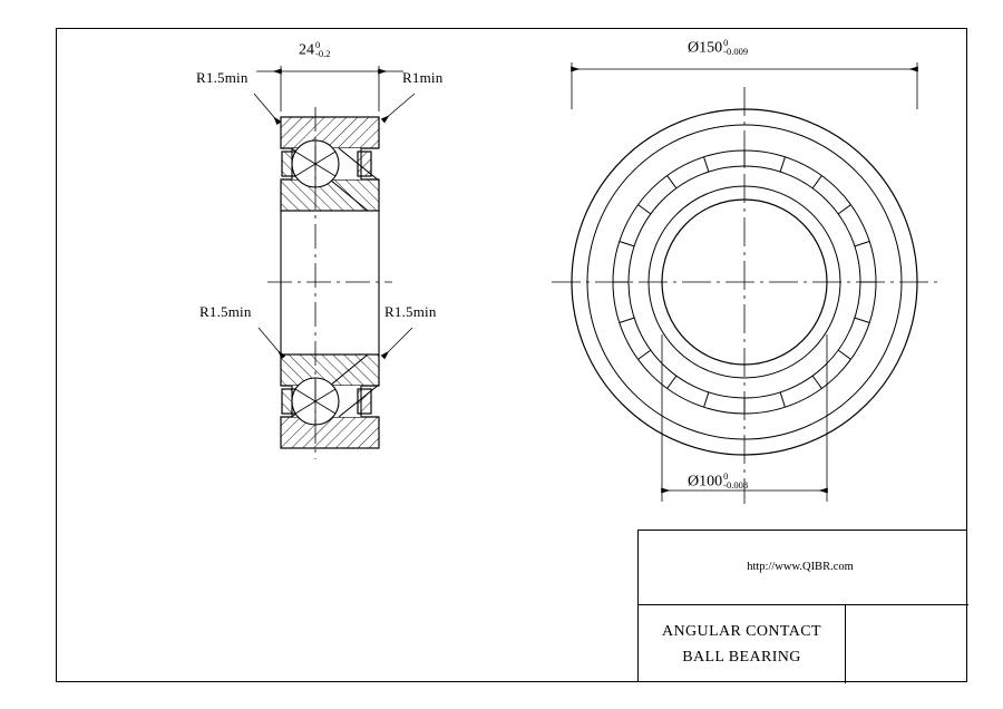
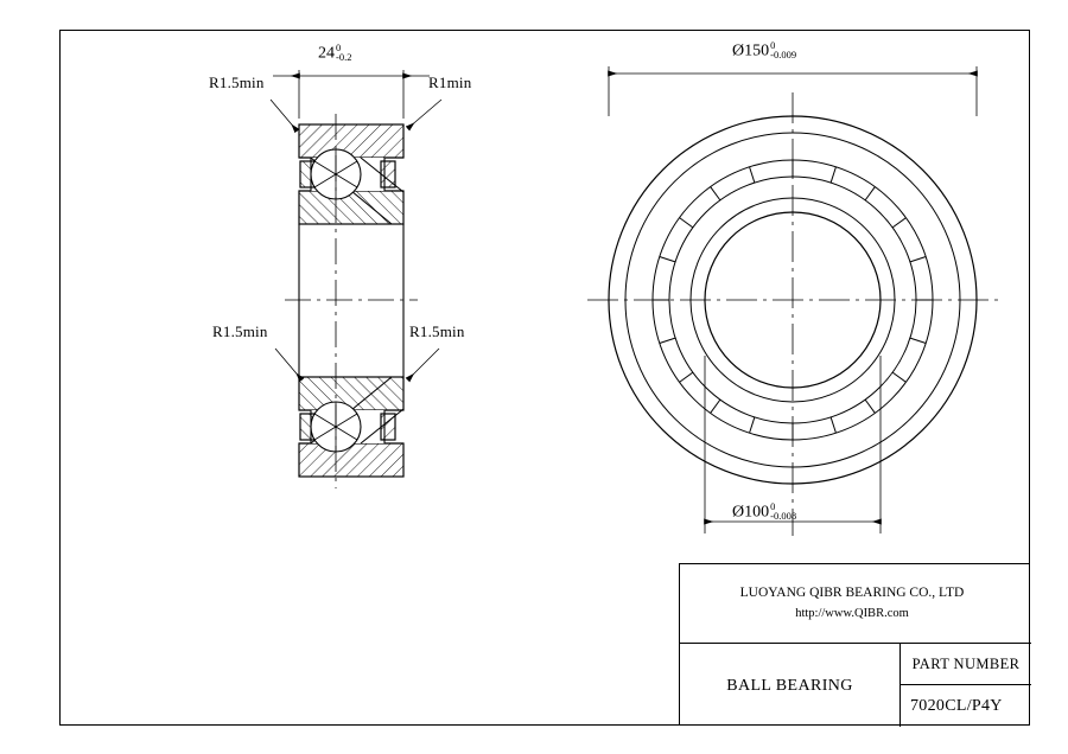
  24
  0
  -0.2
  R1.5min
  R1min
  R1.5min
  R1.5min
  Ø150
  0
  -0.009
  Ø100
  0
  -0.008
+ LUOYANG QIBR BEARING CO., LTD
  http://www.QIBR.com
- ANGULAR CONTACT
  BALL BEARING
+ PART NUMBER
+ 7020CL/P4Y
